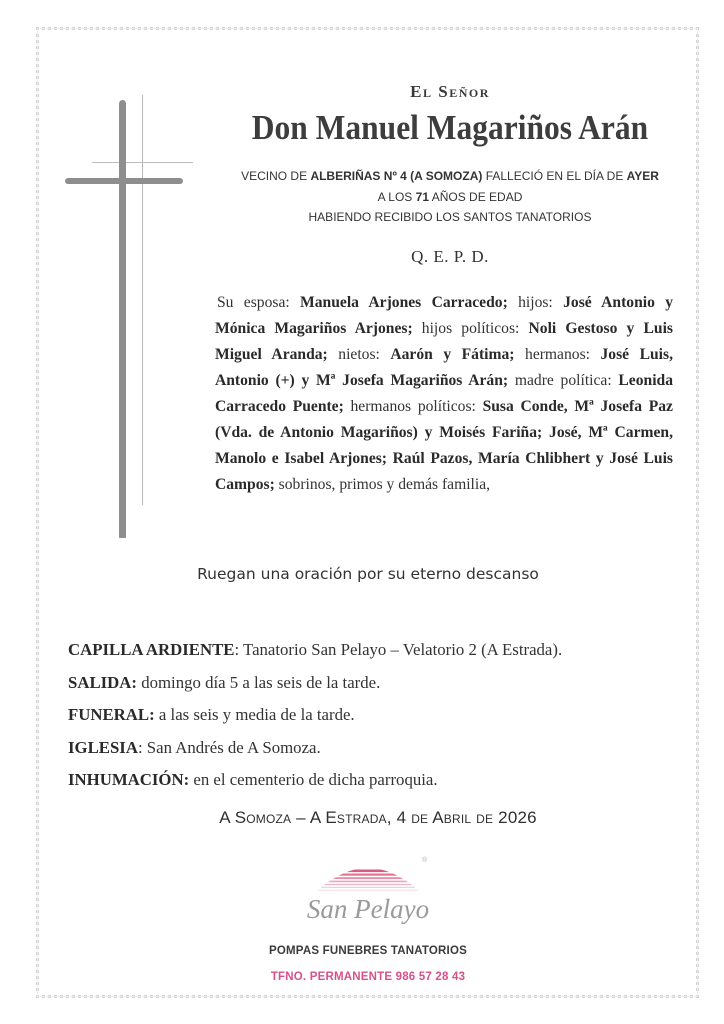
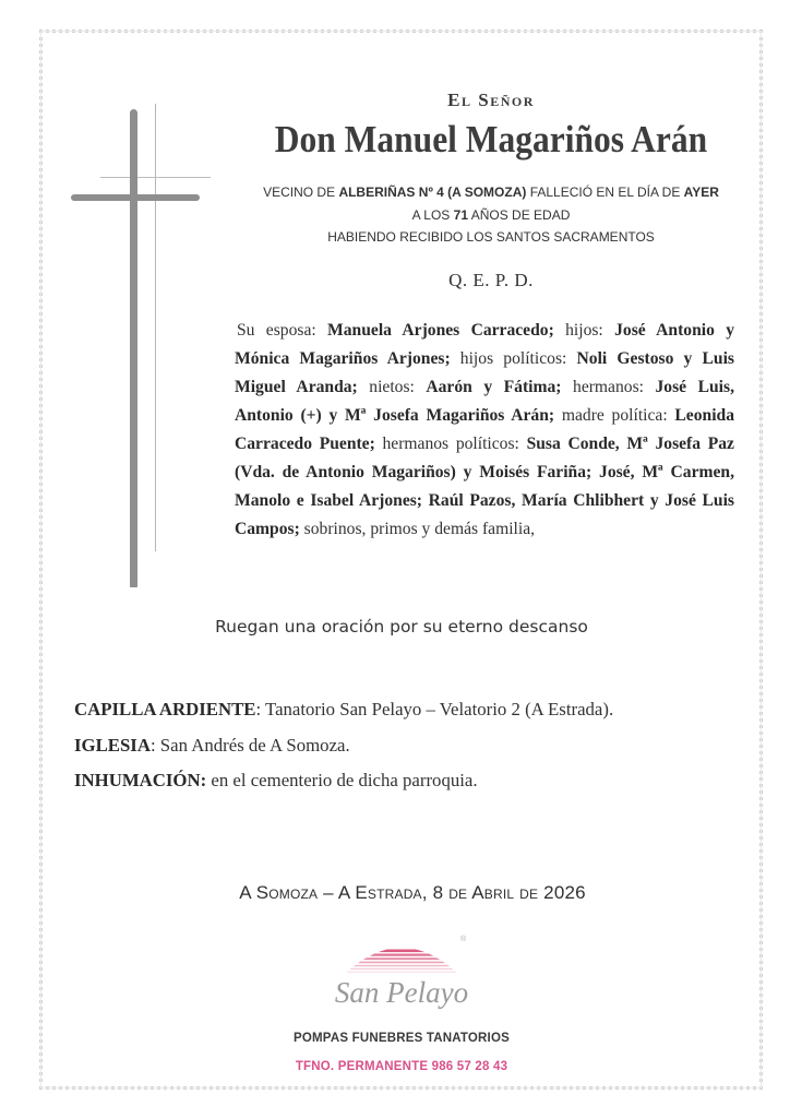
  El Señor
  Don Manuel Magariños Arán
  VECINO DE ALBERIÑAS Nº 4 (A SOMOZA) FALLECIÓ EN EL DÍA DE AYER
  A LOS 71 AÑOS DE EDAD
- HABIENDO RECIBIDO LOS SANTOS TANATORIOS
+ HABIENDO RECIBIDO LOS SANTOS SACRAMENTOS
  Q. E. P. D.
  Su esposa: Manuela Arjones Carracedo; hijos: José Antonio y Mónica Magariños Arjones; hijos políticos: Noli Gestoso y Luis Miguel Aranda; nietos: Aarón y Fátima; hermanos: José Luis, Antonio (+) y Mª Josefa Magariños Arán; madre política: Leonida Carracedo Puente; hermanos políticos: Susa Conde, Mª Josefa Paz (Vda. de Antonio Magariños) y Moisés Fariña; José, Mª Carmen, Manolo e Isabel Arjones; Raúl Pazos, María Chlibhert y José Luis Campos; sobrinos, primos y demás familia,
  Ruegan una oración por su eterno descanso
  CAPILLA ARDIENTE: Tanatorio San Pelayo – Velatorio 2 (A Estrada).
- SALIDA: domingo día 5 a las seis de la tarde.
- FUNERAL: a las seis y media de la tarde.
  IGLESIA: San Andrés de A Somoza.
  INHUMACIÓN: en el cementerio de dicha parroquia.
- A Somoza – A Estrada, 4 de Abril de 2026
+ A Somoza – A Estrada, 8 de Abril de 2026
  San Pelayo
  POMPAS FUNEBRES TANATORIOS
  TFNO. PERMANENTE 986 57 28 43
